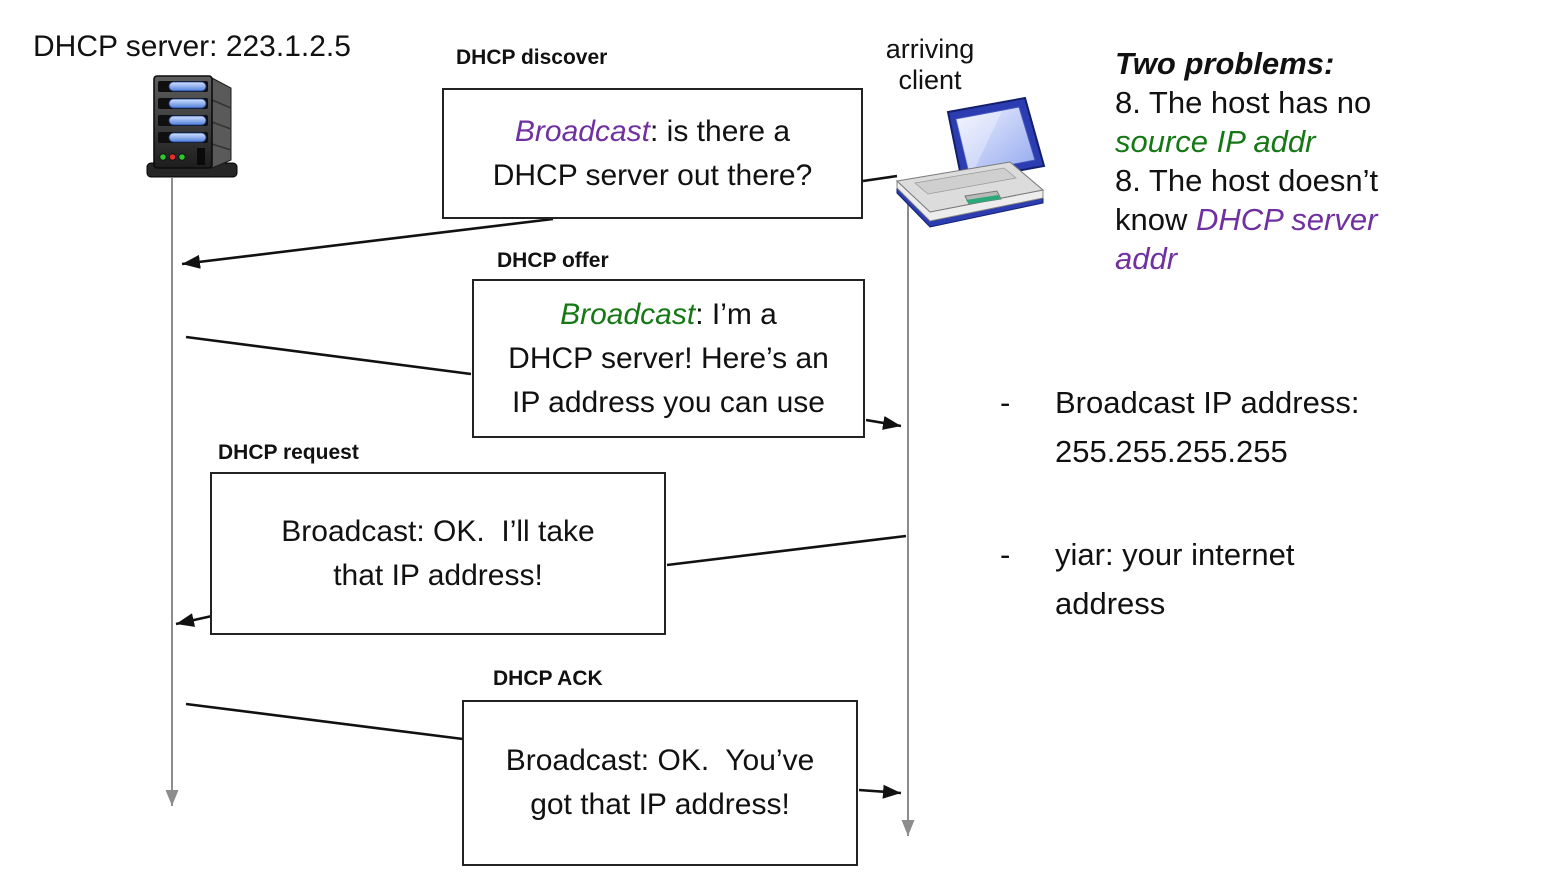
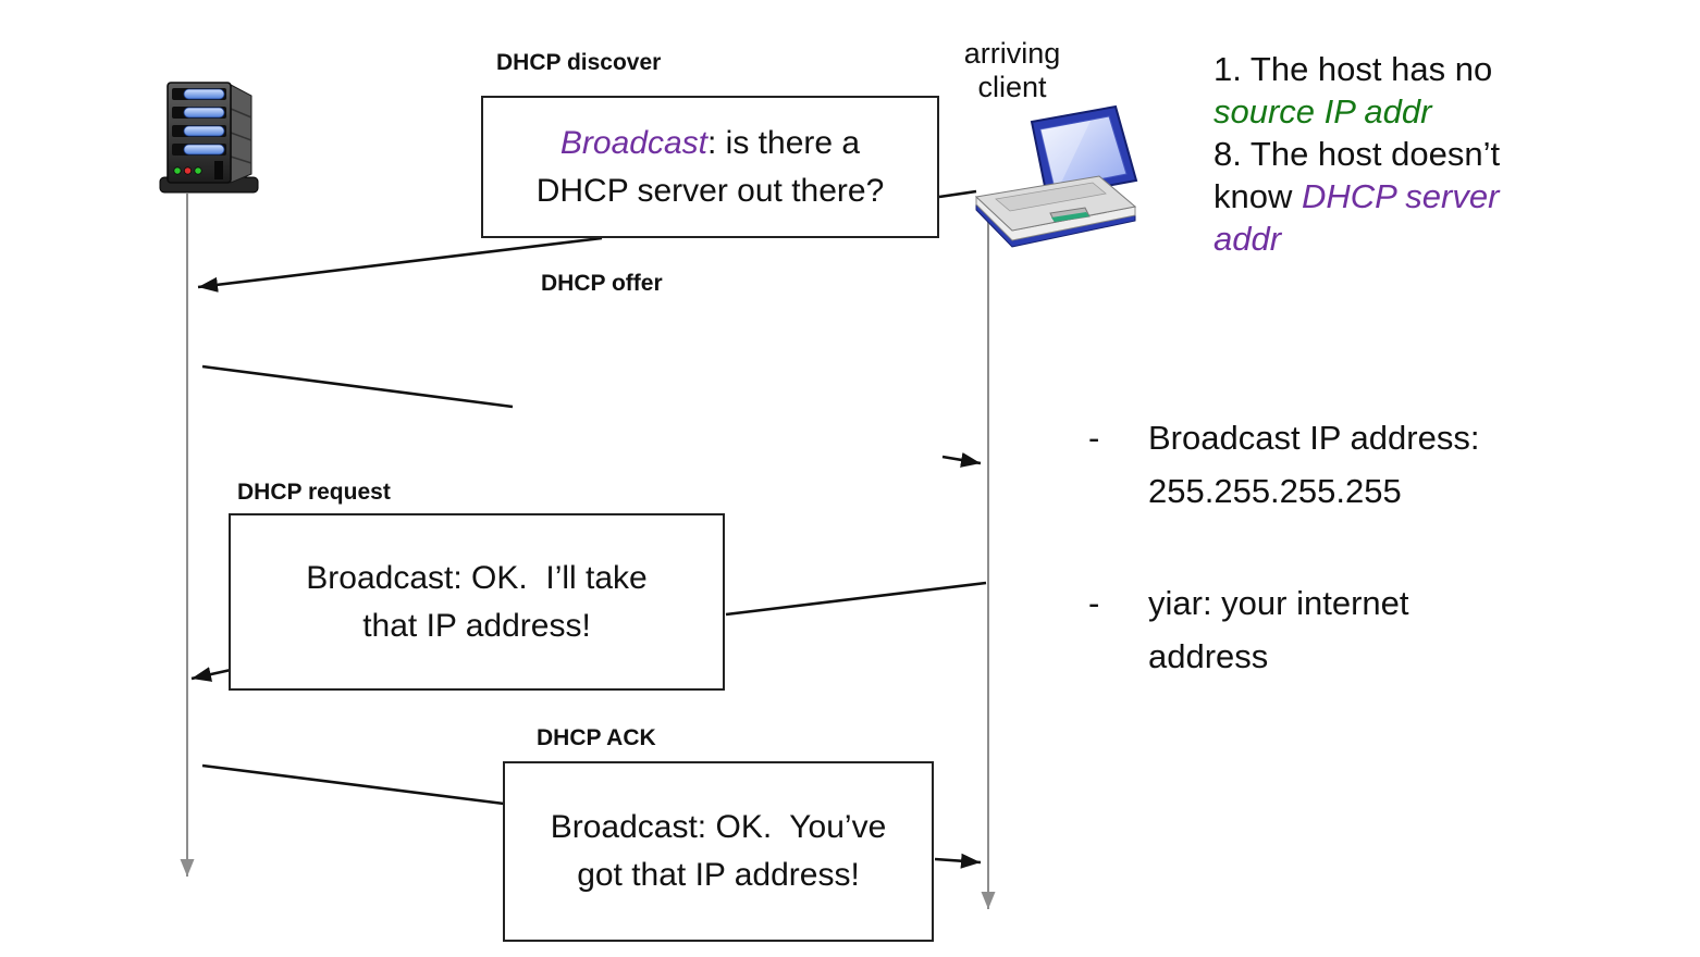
- DHCP server: 223.1.2.5
  arriving
  client
  DHCP discover
  Broadcast: is there a
  DHCP server out there?
  DHCP offer
- Broadcast: I’m a
- DHCP server! Here’s an
- IP address you can use
  DHCP request
  Broadcast: OK. I’ll take
  that IP address!
  DHCP ACK
  Broadcast: OK. You’ve
  got that IP address!
- Two problems:
- 8. The host has no
+ 1. The host has no
  source IP addr
  8. The host doesn’t
  know DHCP server
  addr
  -
  Broadcast IP address:
  255.255.255.255
  -
  yiar: your internet
  address
